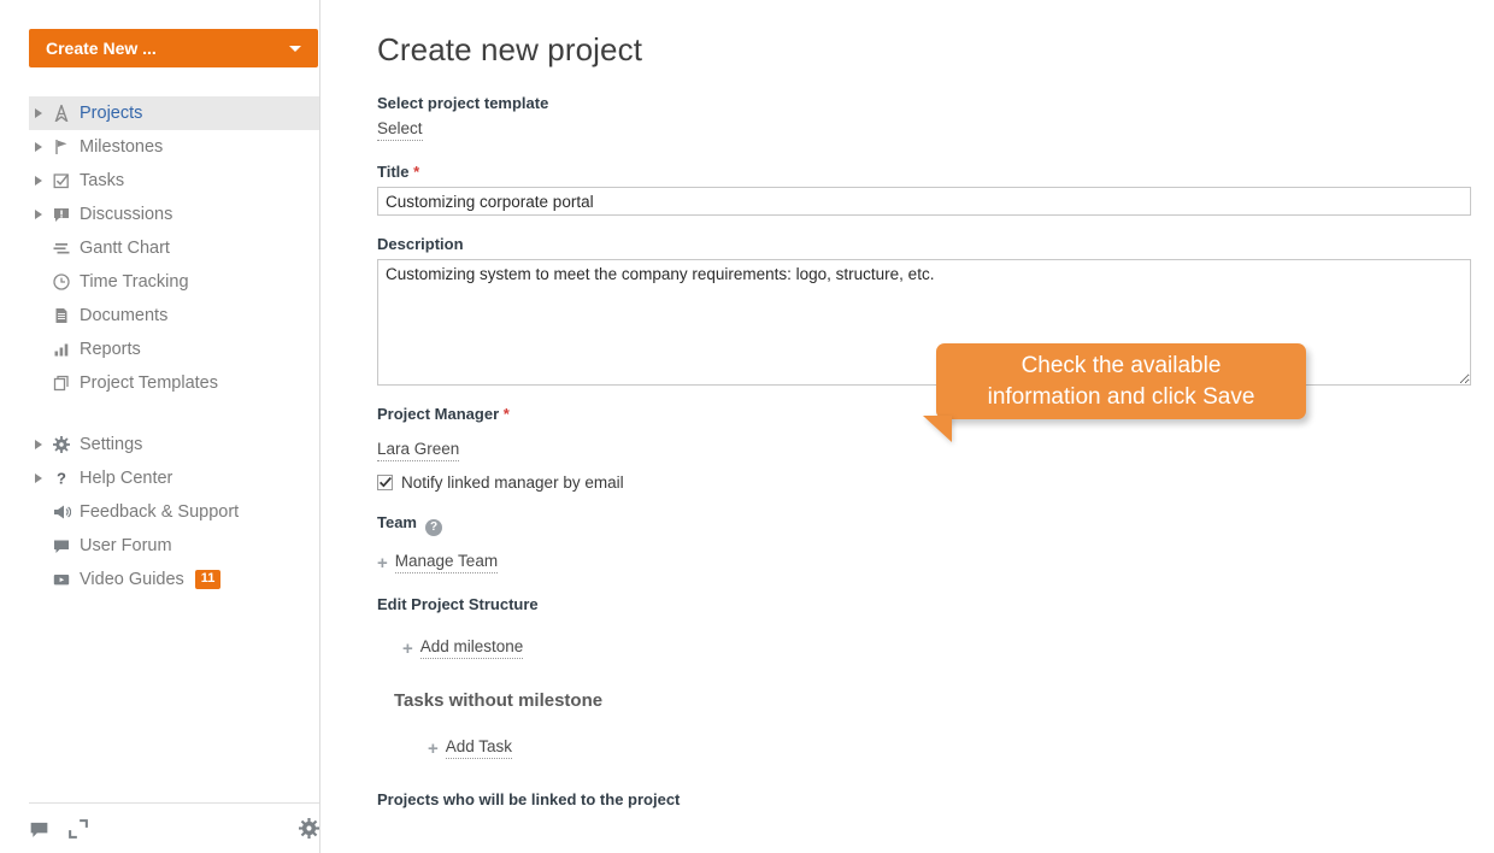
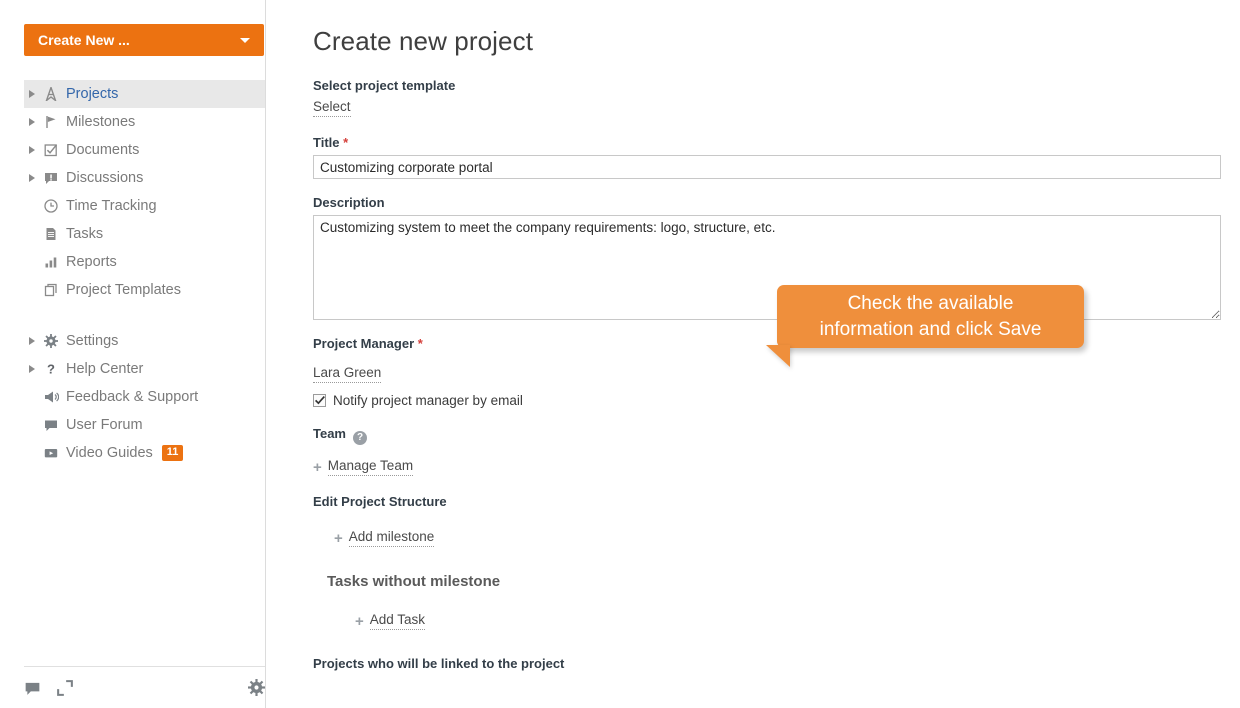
  Create New ...
  Projects
  Milestones
- Tasks
+ Documents
  Discussions
- Gantt Chart
  Time Tracking
- Documents
+ Tasks
  Reports
  Project Templates
  Settings
  ?
  Help Center
  Feedback & Support
  User Forum
  Video Guides
  11
  Create new project
  Select project template
  Select
  Title *
  Customizing corporate portal
  Description
  Customizing system to meet the company requirements: logo, structure, etc.
  Project Manager *
  Lara Green
- Notify linked manager by email
+ Notify project manager by email
  Team ?
  +
  Manage Team
  Edit Project Structure
  +
  Add milestone
  Tasks without milestone
  +
  Add Task
  Projects who will be linked to the project
  Check the available
  information and click Save
